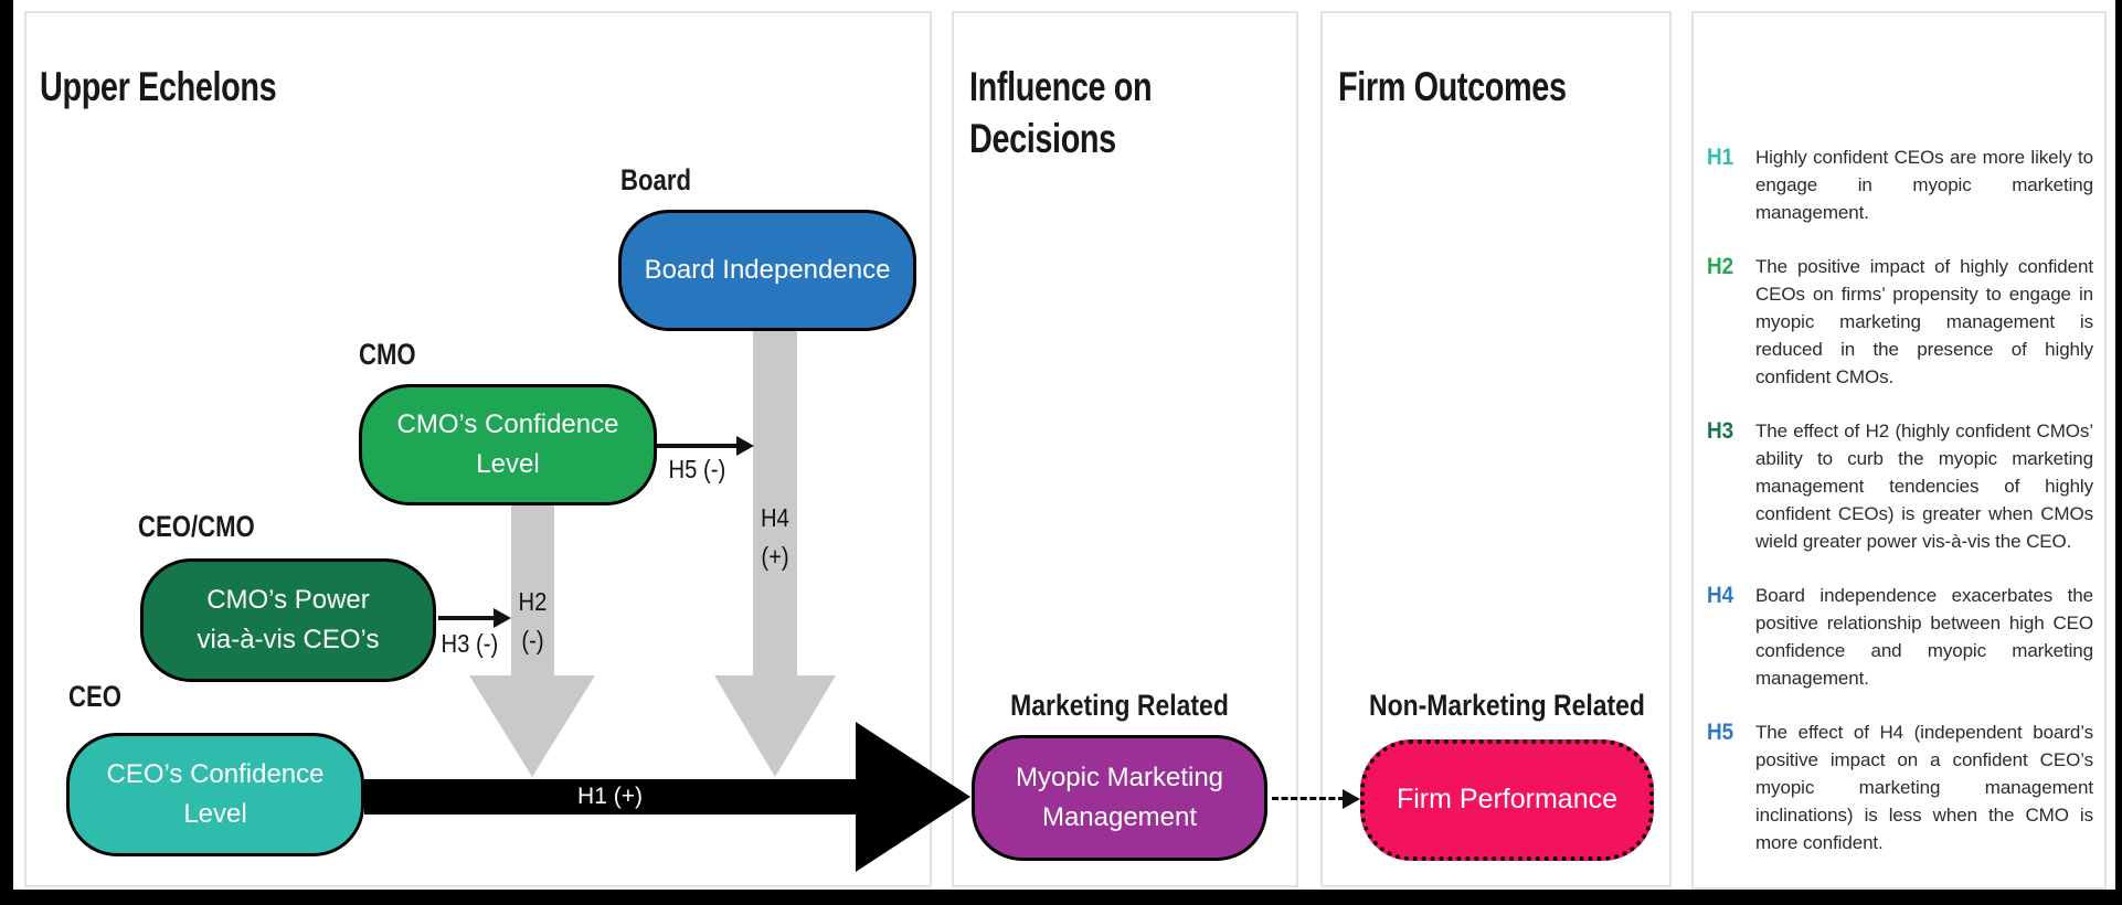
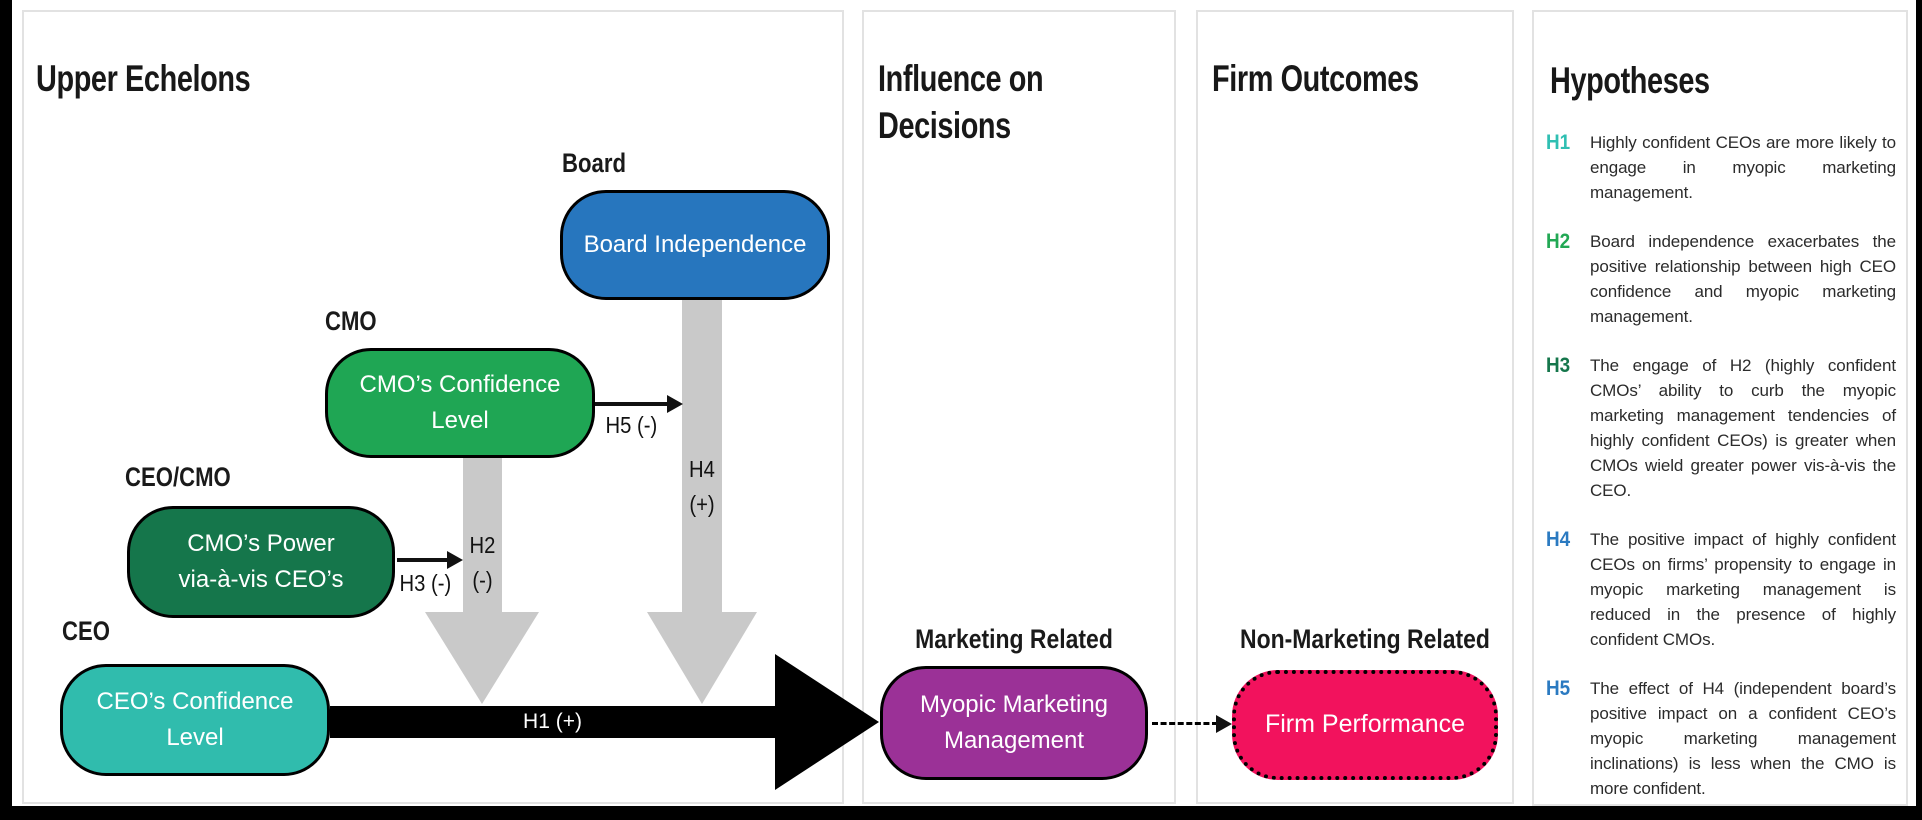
  Upper Echelons
  Influence on
  Decisions
  Firm Outcomes
+ Hypotheses
  Board
  CMO
  CEO/CMO
  CEO
  Marketing Related
  Non-Marketing Related
  H2
  (-)
  H4
  (+)
  H5 (-)
  H3 (-)
  H1 (+)
  Board Independence
  CMO’s Confidence
  Level
  CMO’s Power
  via-à-vis CEO’s
  CEO’s Confidence
  Level
  Myopic Marketing
  Management
  Firm Performance
  H1
  Highly confident CEOs are more likely to engage in myopic marketing management.
  H2
- The positive impact of highly confident CEOs on firms’ propensity to engage in myopic marketing management is reduced in the presence of highly confident CMOs.
+ Board independence exacerbates the positive relationship between high CEO confidence and myopic marketing management.
  H3
- The effect of H2 (highly confident CMOs’ ability to curb the myopic marketing management tendencies of highly confident CEOs) is greater when CMOs wield greater power vis-à-vis the CEO.
+ The engage of H2 (highly confident CMOs’ ability to curb the myopic marketing management tendencies of highly confident CEOs) is greater when CMOs wield greater power vis-à-vis the CEO.
  H4
- Board independence exacerbates the positive relationship between high CEO confidence and myopic marketing management.
+ The positive impact of highly confident CEOs on firms’ propensity to engage in myopic marketing management is reduced in the presence of highly confident CMOs.
  H5
  The effect of H4 (independent board’s positive impact on a confident CEO’s myopic marketing management inclinations) is less when the CMO is more confident.
